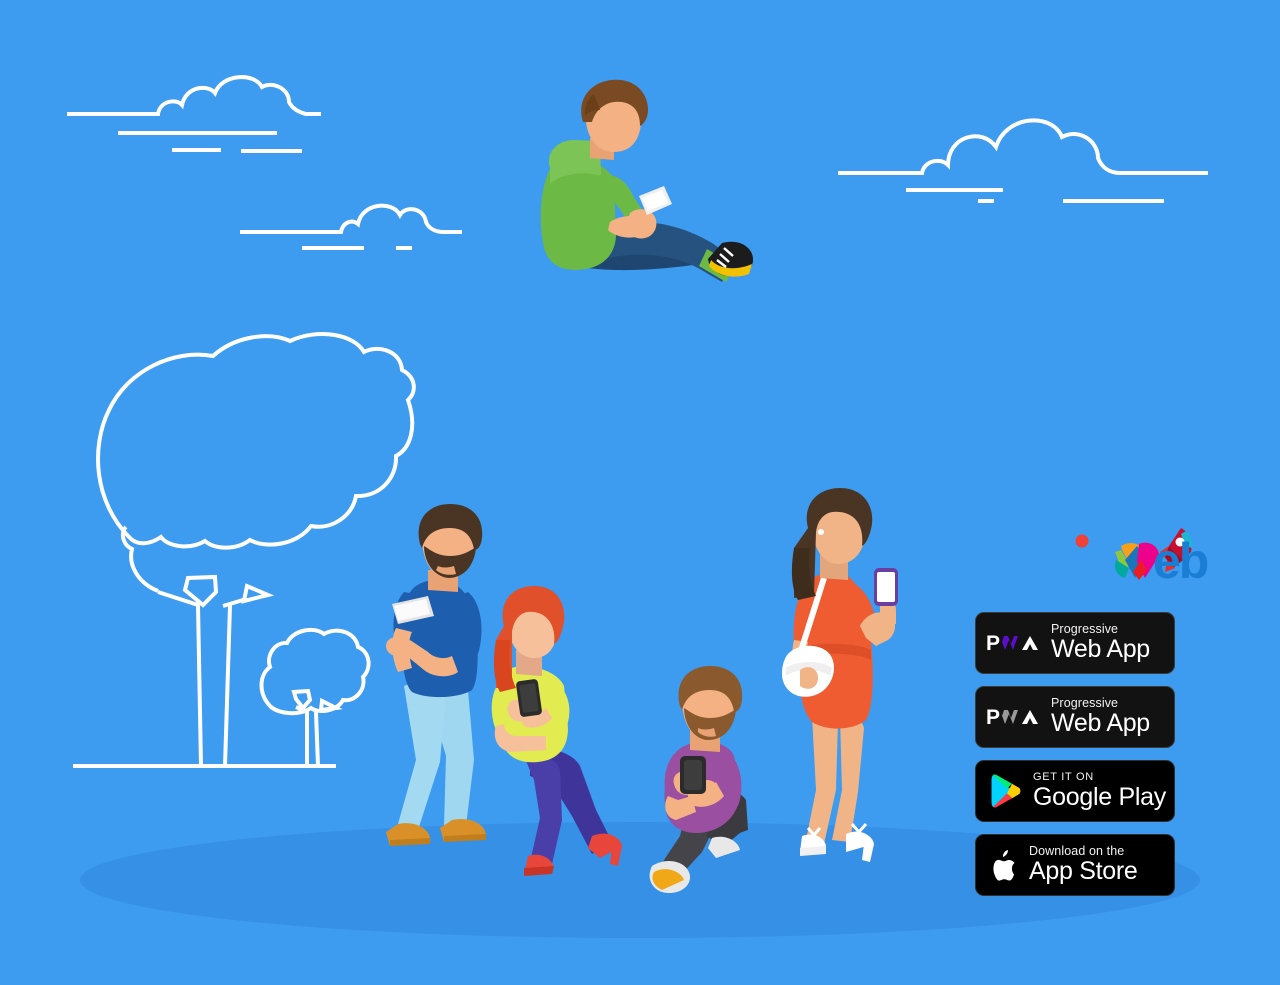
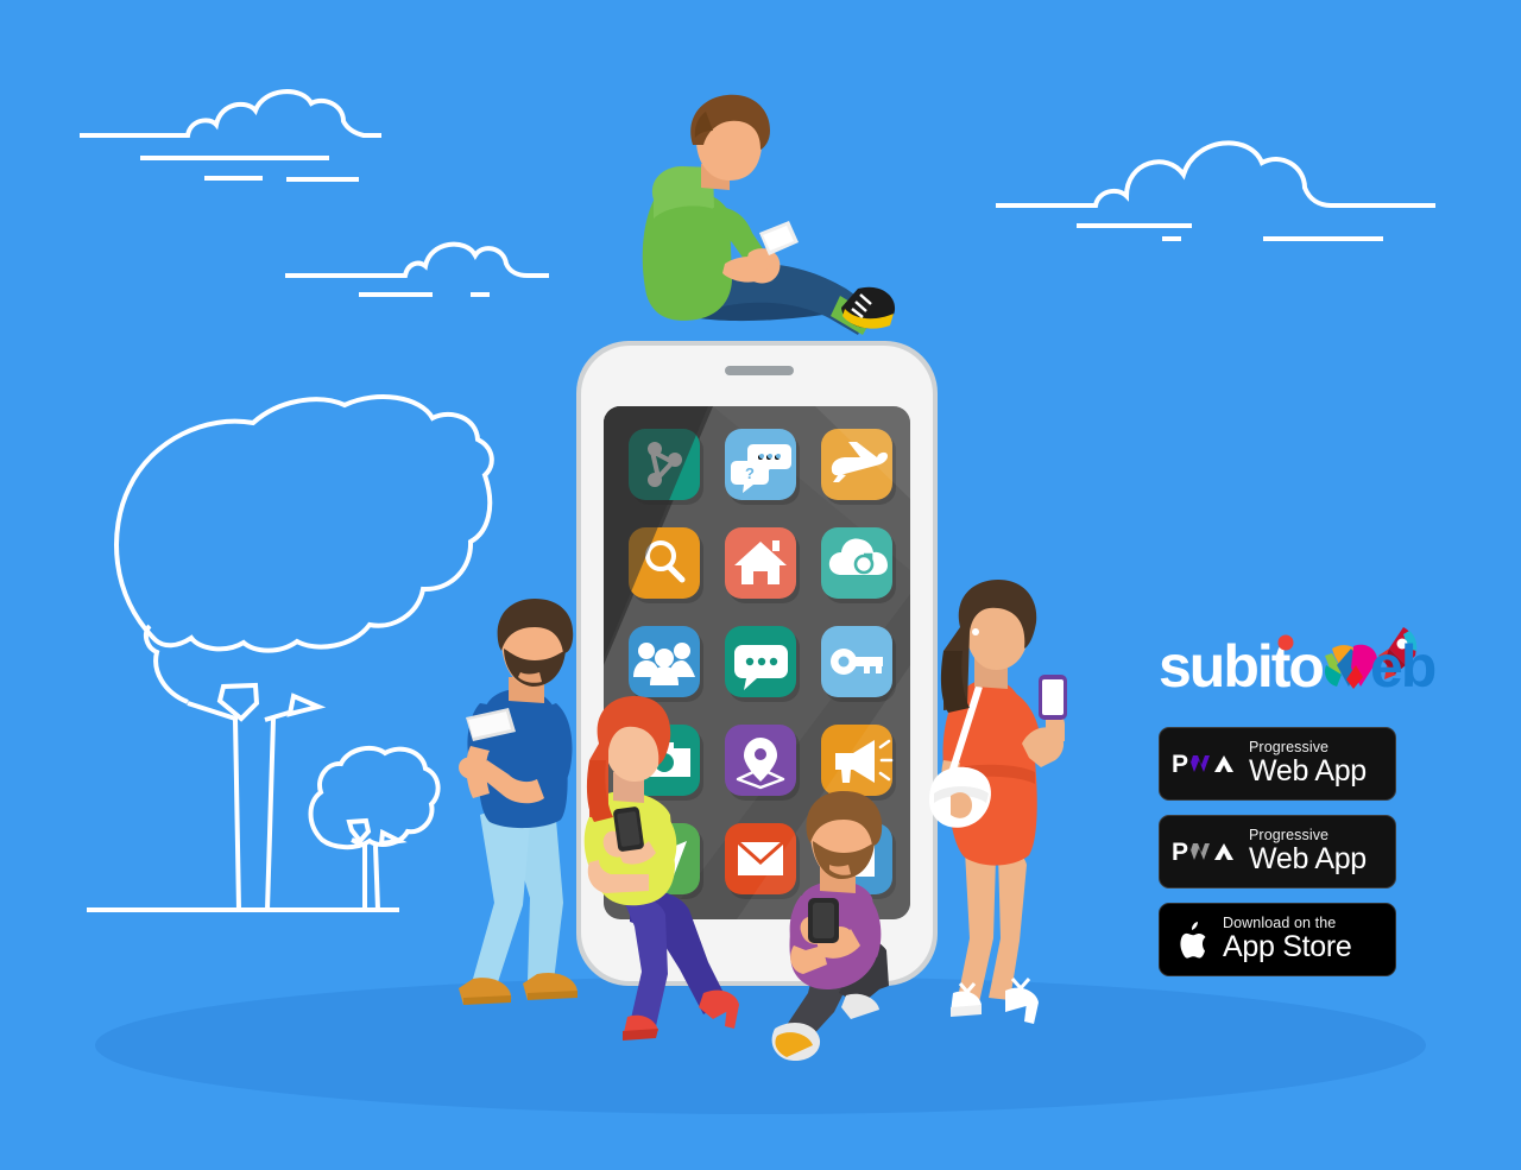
+ ?
+ subito
  eb
  P
  Progressive
  Web App
  P
  Progressive
  Web App
- GET IT ON
- Google Play
  Download on the
  App Store
